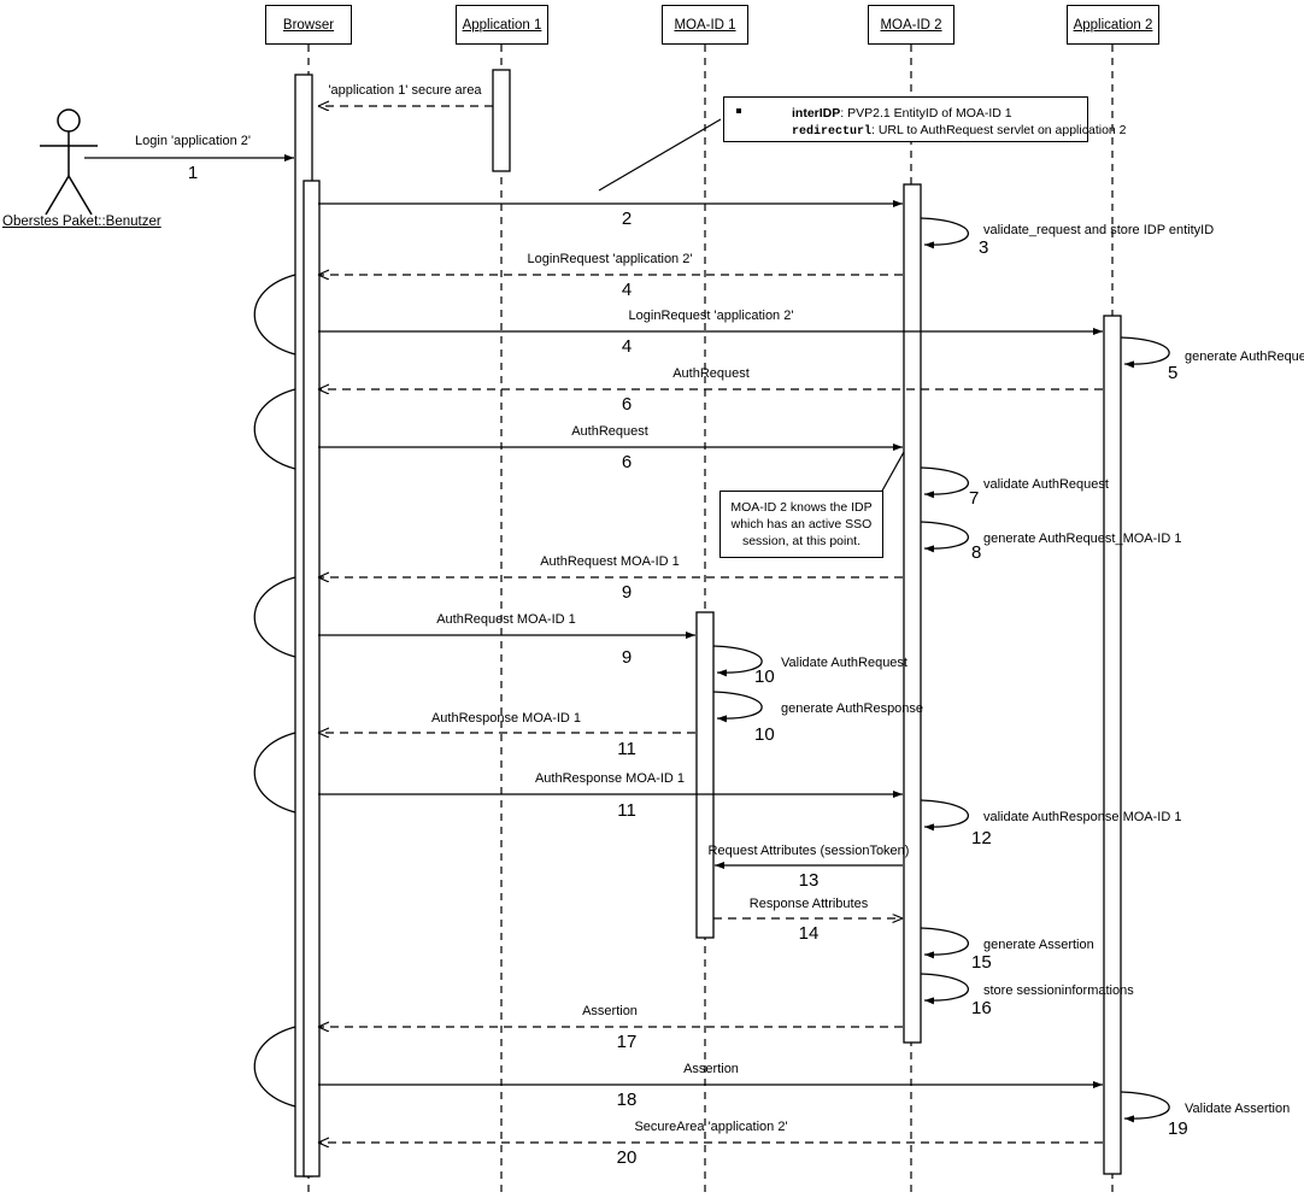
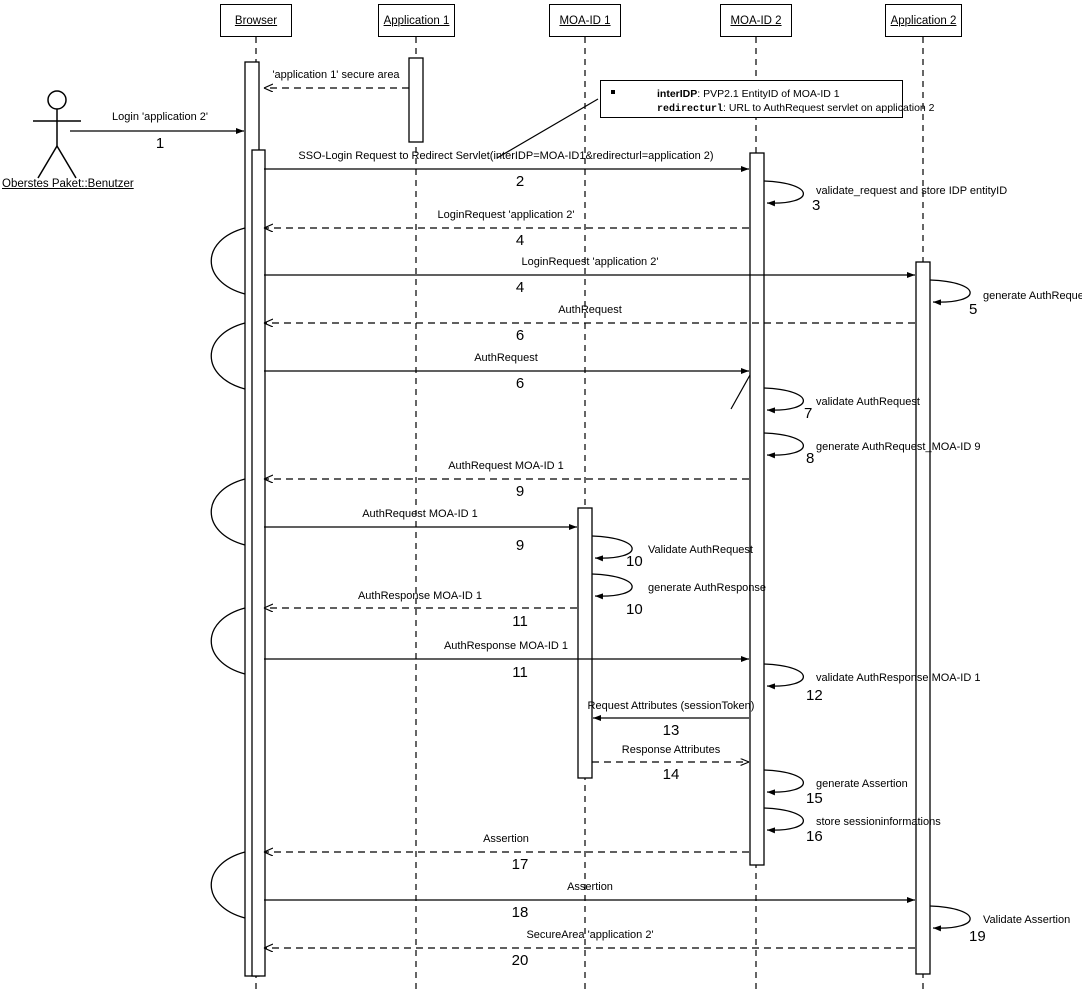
  Browser
  Application 1
  MOA-ID 1
  MOA-ID 2
  Application 2
  Oberstes Paket::Benutzer
  interIDP: PVP2.1 EntityID of MOA-ID 1
  redirecturl: URL to AuthRequest servlet on application 2
- MOA-ID 2 knows the IDP
- which has an active SSO
- session, at this point.
  'application 1' secure area
  Login 'application 2'
  1
+ SSO-Login Request to Redirect Servlet(interIDP=MOA-ID1&redirecturl=application 2)
  2
  LoginRequest 'application 2'
  4
  LoginRequest 'application 2'
  4
  AuthRequest
  6
  AuthRequest
  6
  AuthRequest MOA-ID 1
  9
  AuthRequest MOA-ID 1
  9
  AuthResponse MOA-ID 1
  11
  AuthResponse MOA-ID 1
  11
  Request Attributes (sessionToken)
  13
  Response Attributes
  14
  Assertion
  17
  Assertion
  18
  SecureArea 'application 2'
  20
  validate_request and store IDP entityID
  3
  generate AuthReque
  5
  validate AuthRequest
  7
- generate AuthRequest_MOA-ID 1
+ generate AuthRequest_MOA-ID 9
  8
  Validate AuthRequest
  10
  generate AuthResponse
  10
  validate AuthResponse MOA-ID 1
  12
  generate Assertion
  15
  store sessioninformations
  16
  Validate Assertion
  19
